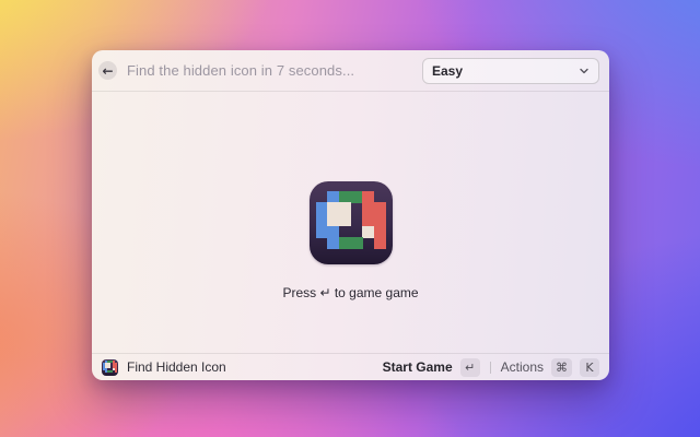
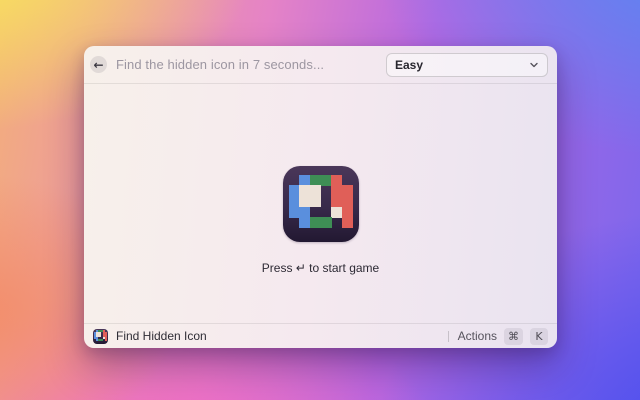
  ←
  Find the hidden icon in 7 seconds...
  Easy
- Press ↵ to game game
+ Press ↵ to start game
  Find Hidden Icon
- Start Game
- ↵
  Actions
  ⌘
  K
